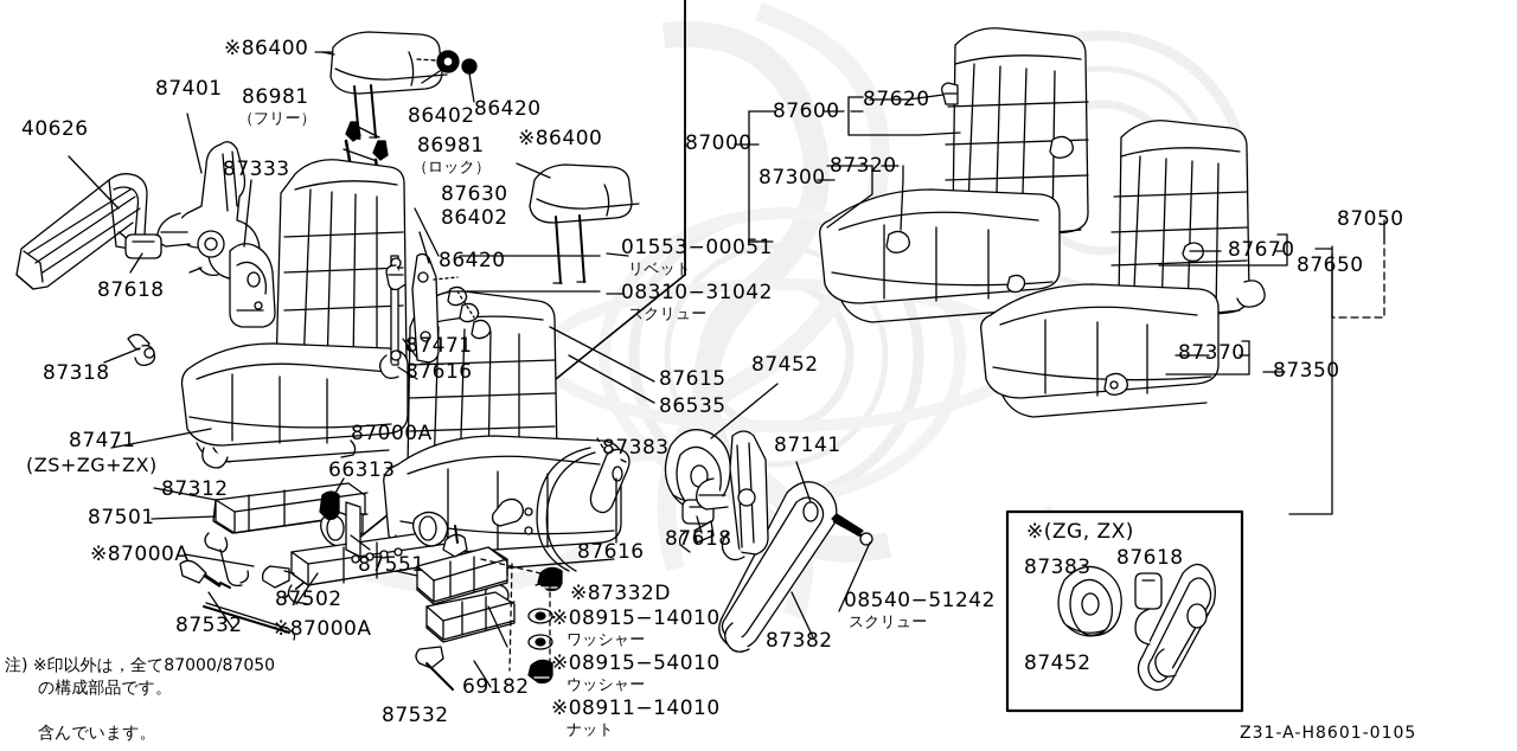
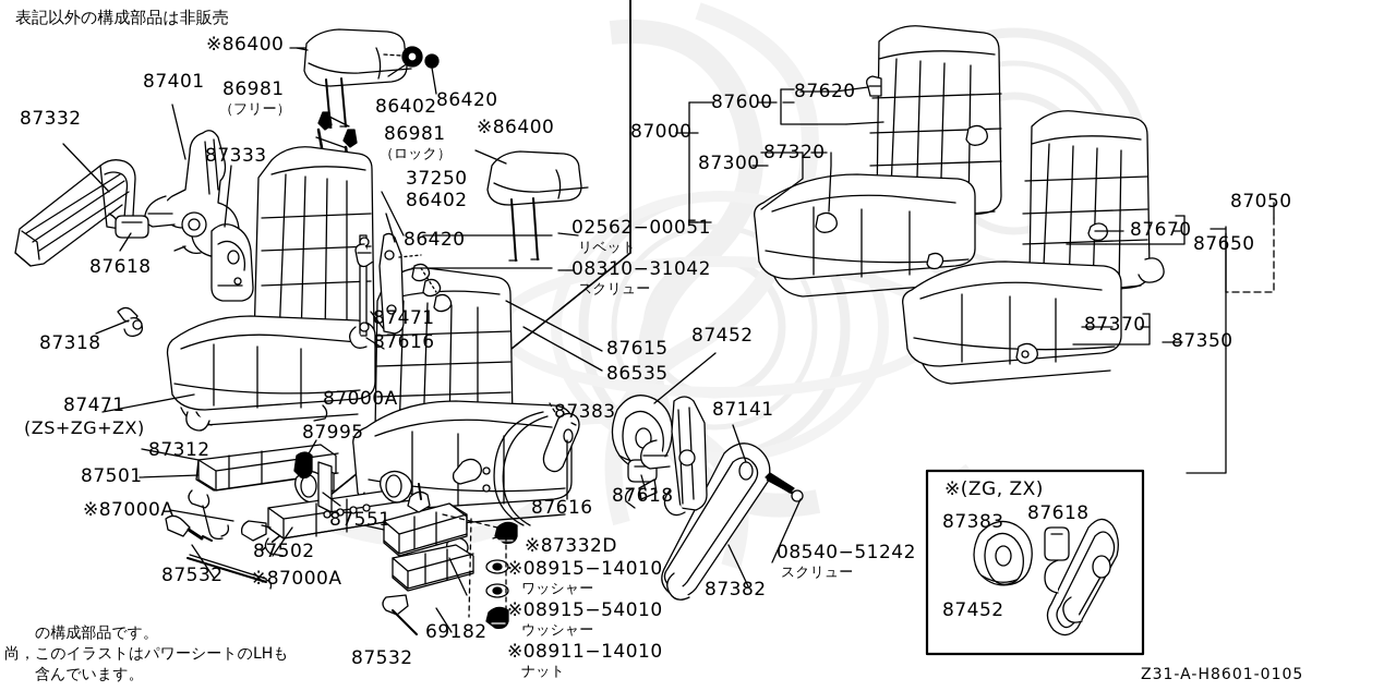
+ 表記以外の構成部品は非販売
- 40626
+ 87332
  87401
  86981
  （フリー）
  ※86400
  86402
  86420
  86981
  （ロック）
  ※86400
  87333
- 87630
+ 37250
  86402
  86420
  87618
  87318
- 01553−00051
+ 02562−00051
  リベット
  08310−31042
  スクリュー
  87471
  87616
  87615
  86535
  87452
  87383
  87141
  87471
  (ZS+ZG+ZX)
  87000A
  87312
  87501
- 66313
+ 87995
  ※87000A
  87502
  ※87000A
  87532
  87551
  69182
  87532
  87616
  87618
  ※87332D
  ※08915−14010
  ワッシャー
  ※08915−54010
  ウッシャー
  ※08911−14010
  ナット
  87382
  08540−51242
  スクリュー
  87000
  87600
  87620
  87300
  87320
  87050
  87670
  87650
  87370
  87350
  ※(ZG, ZX)
  87383
  87618
  87452
- 注) ※印以外は，全て87000/87050
  の構成部品です。
+ 尚，このイラストはパワーシートのLHも
  含んでいます。
  Z31-A-H8601-0105
